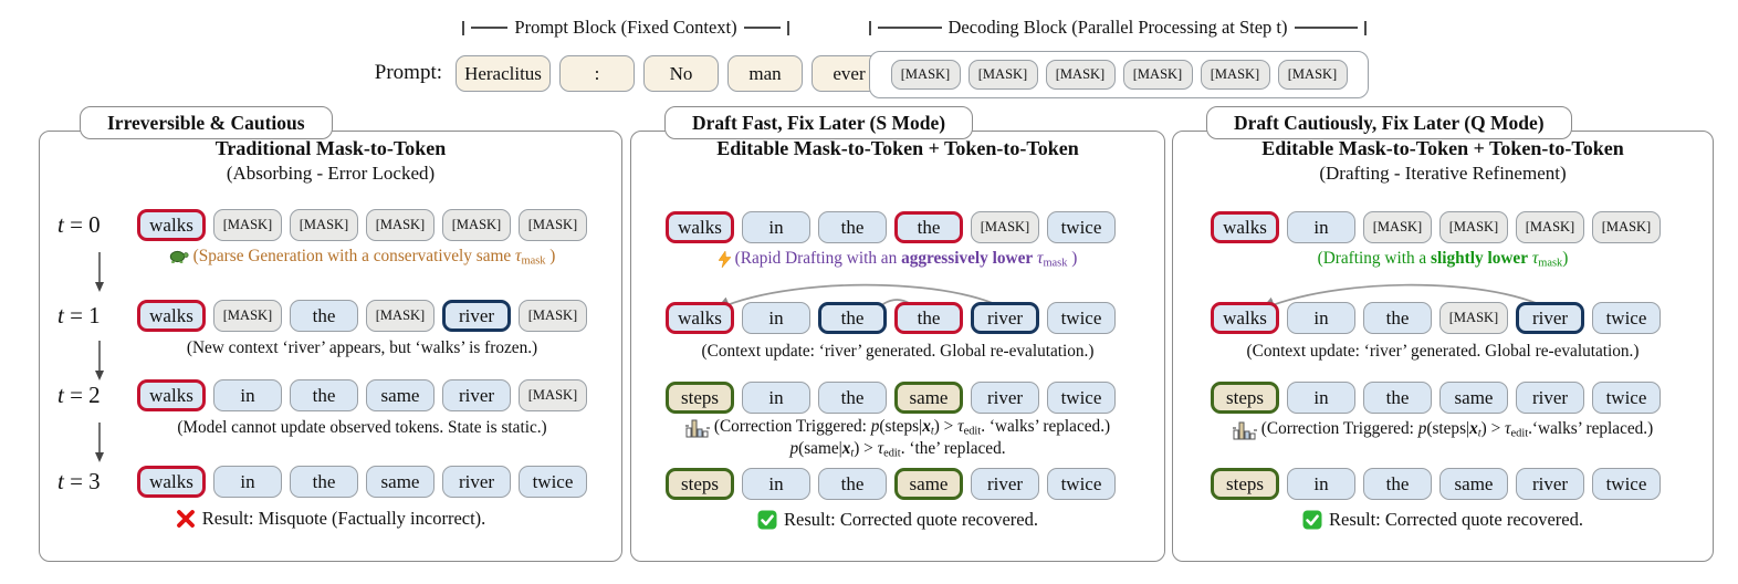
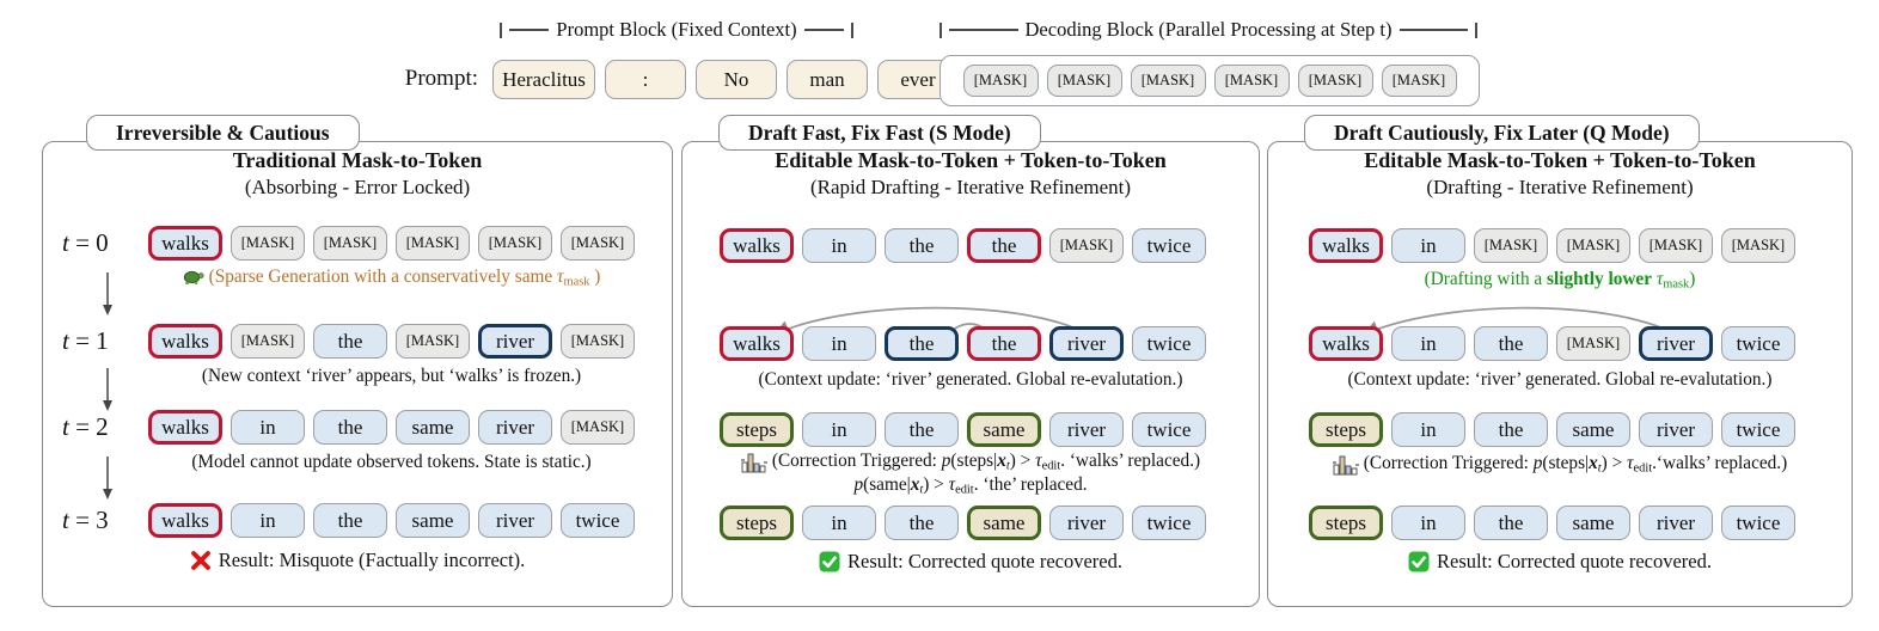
  Prompt Block (Fixed Context)
  Decoding Block (Parallel Processing at Step t)
  Prompt:
  Heraclitus
  :
  No
  man
  ever
  [MASK]
  [MASK]
  [MASK]
  [MASK]
  [MASK]
  [MASK]
  Irreversible & Cautious
  Traditional Mask-to-Token
  (Absorbing - Error Locked)
  t = 0
  walks
  [MASK]
  [MASK]
  [MASK]
  [MASK]
  [MASK]
  (Sparse Generation with a conservatively same τmask )
  t = 1
  walks
  [MASK]
  the
  [MASK]
  river
  [MASK]
  (New context ‘river’ appears, but ‘walks’ is frozen.)
  t = 2
  walks
  in
  the
  same
  river
  [MASK]
  (Model cannot update observed tokens. State is static.)
  t = 3
  walks
  in
  the
  same
  river
  twice
  Result: Misquote (Factually incorrect).
- Draft Fast, Fix Later (S Mode)
+ Draft Fast, Fix Fast (S Mode)
  Editable Mask-to-Token + Token-to-Token
+ (Rapid Drafting - Iterative Refinement)
  walks
  in
  the
  the
  [MASK]
  twice
- (Rapid Drafting with an aggressively lower τmask )
  walks
  in
  the
  the
  river
  twice
  (Context update: ‘river’ generated. Global re-evalutation.)
  steps
  in
  the
  same
  river
  twice
  (Correction Triggered: p(steps|xt) > τedit. ‘walks’ replaced.)
  p(same|xt) > τedit. ‘the’ replaced.
  steps
  in
  the
  same
  river
  twice
  Result: Corrected quote recovered.
  Draft Cautiously, Fix Later (Q Mode)
  Editable Mask-to-Token + Token-to-Token
  (Drafting - Iterative Refinement)
  walks
  in
  [MASK]
  [MASK]
  [MASK]
  [MASK]
  (Drafting with a slightly lower τmask)
  walks
  in
  the
  [MASK]
  river
  twice
  (Context update: ‘river’ generated. Global re-evalutation.)
  steps
  in
  the
  same
  river
  twice
  (Correction Triggered: p(steps|xt) > τedit.‘walks’ replaced.)
  steps
  in
  the
  same
  river
  twice
  Result: Corrected quote recovered.
